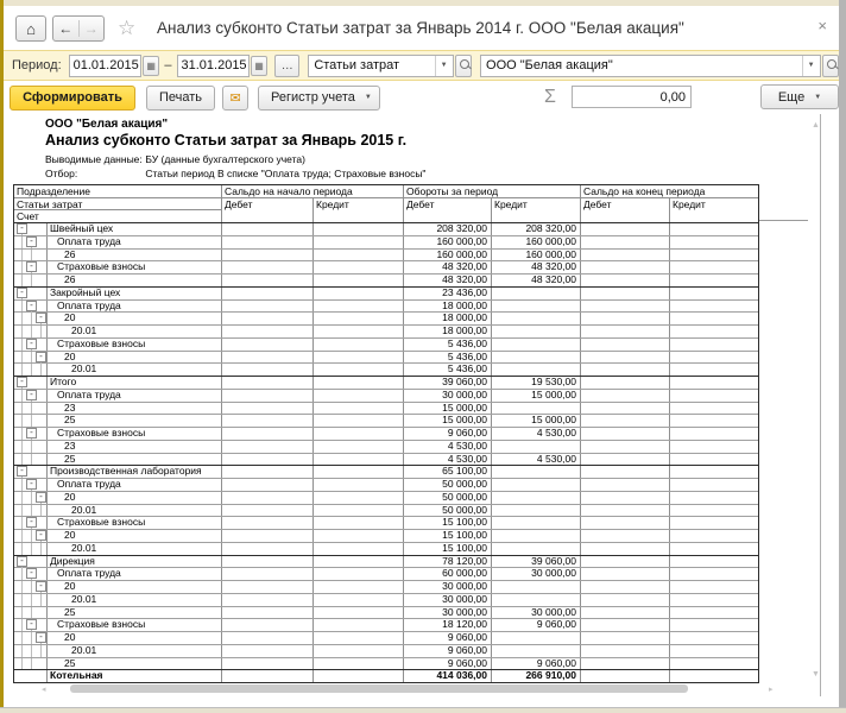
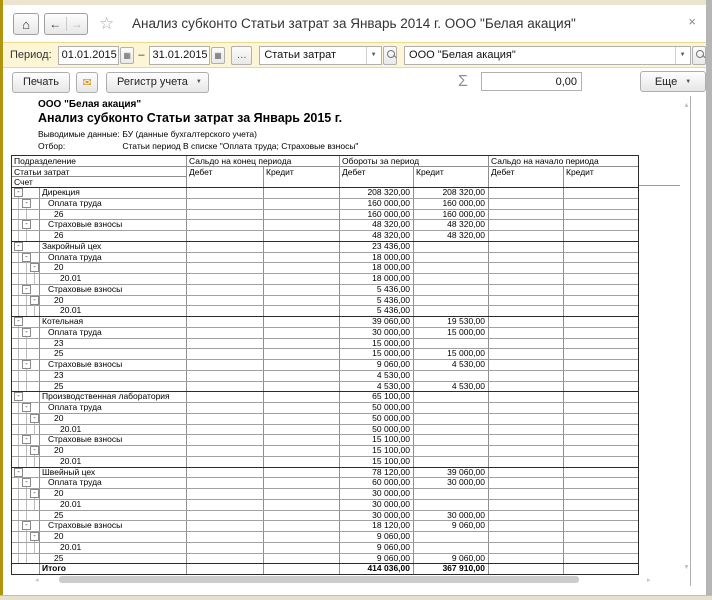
  ⌂
  ←
  →
  ☆
  Анализ субконто Статьи затрат за Январь 2014 г. ООО "Белая акация"
  ×
  Период:
  01.01.2015
  ▦
  –
  31.01.2015
  ▦
  …
  Статьи затрат
  ООО "Белая акация"
- Сформировать
  Печать
  ✉
  Регистр учета
  Σ
  0,00
  Еще
  ООО "Белая акация"
  Анализ субконто Статьи затрат за Январь 2015 г.
  Выводимые данные: БУ (данные бухгалтерского учета)
  Отбор: Статьи период В списке "Оплата труда; Страховые взносы"
  Подразделение
- Сальдо на начало периода
+ Сальдо на конец периода
  Обороты за период
- Сальдо на конец периода
+ Сальдо на начало периода
  Статьи затрат
  Счет
  Дебет
  Кредит
  Дебет
  Кредит
  Дебет
  Кредит
  -
- Швейный цех
+ Дирекция
  208 320,00
  208 320,00
  -
  Оплата труда
  160 000,00
  160 000,00
  26
  160 000,00
  160 000,00
  -
  Страховые взносы
  48 320,00
  48 320,00
  26
  48 320,00
  48 320,00
  -
  Закройный цех
  23 436,00
  -
  Оплата труда
  18 000,00
  -
  20
  18 000,00
  20.01
  18 000,00
  -
  Страховые взносы
  5 436,00
  -
  20
  5 436,00
  20.01
  5 436,00
  -
- Итого
+ Котельная
  39 060,00
  19 530,00
  -
  Оплата труда
  30 000,00
  15 000,00
  23
  15 000,00
  25
  15 000,00
  15 000,00
  -
  Страховые взносы
  9 060,00
  4 530,00
  23
  4 530,00
  25
  4 530,00
  4 530,00
  -
  Производственная лаборатория
  65 100,00
  -
  Оплата труда
  50 000,00
  -
  20
  50 000,00
  20.01
  50 000,00
  -
  Страховые взносы
  15 100,00
  -
  20
  15 100,00
  20.01
  15 100,00
  -
- Дирекция
+ Швейный цех
  78 120,00
  39 060,00
  -
  Оплата труда
  60 000,00
  30 000,00
  -
  20
  30 000,00
  20.01
  30 000,00
  25
  30 000,00
  30 000,00
  -
  Страховые взносы
  18 120,00
  9 060,00
  -
  20
  9 060,00
  20.01
  9 060,00
  25
  9 060,00
  9 060,00
- Котельная
+ Итого
  414 036,00
- 266 910,00
+ 367 910,00
